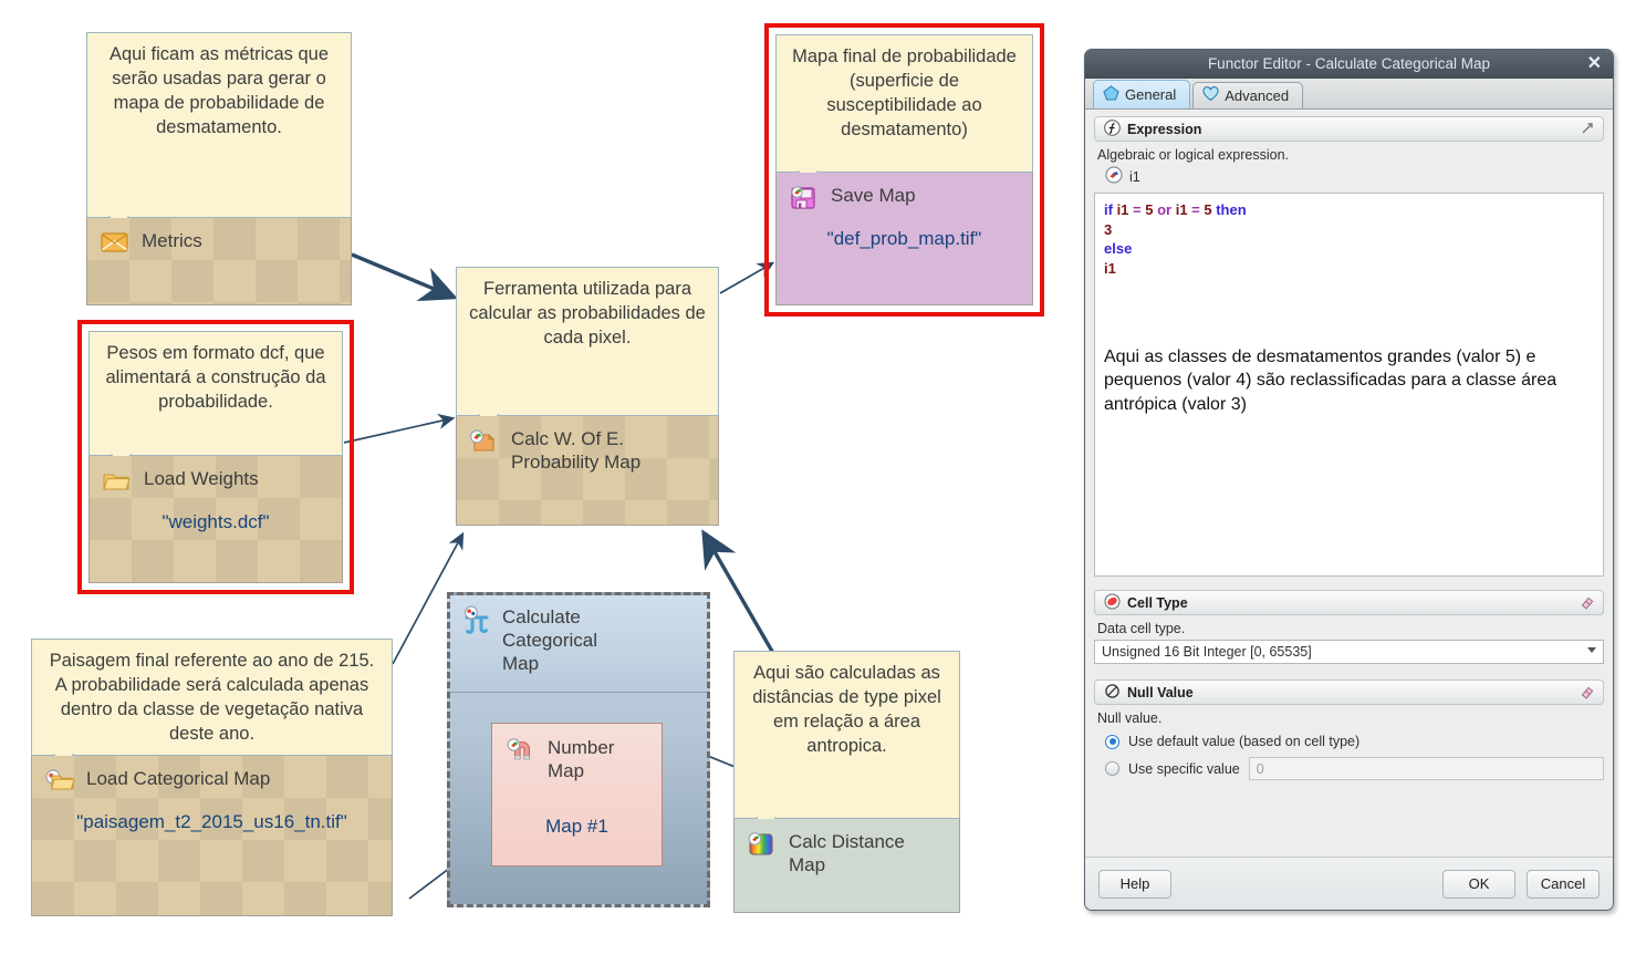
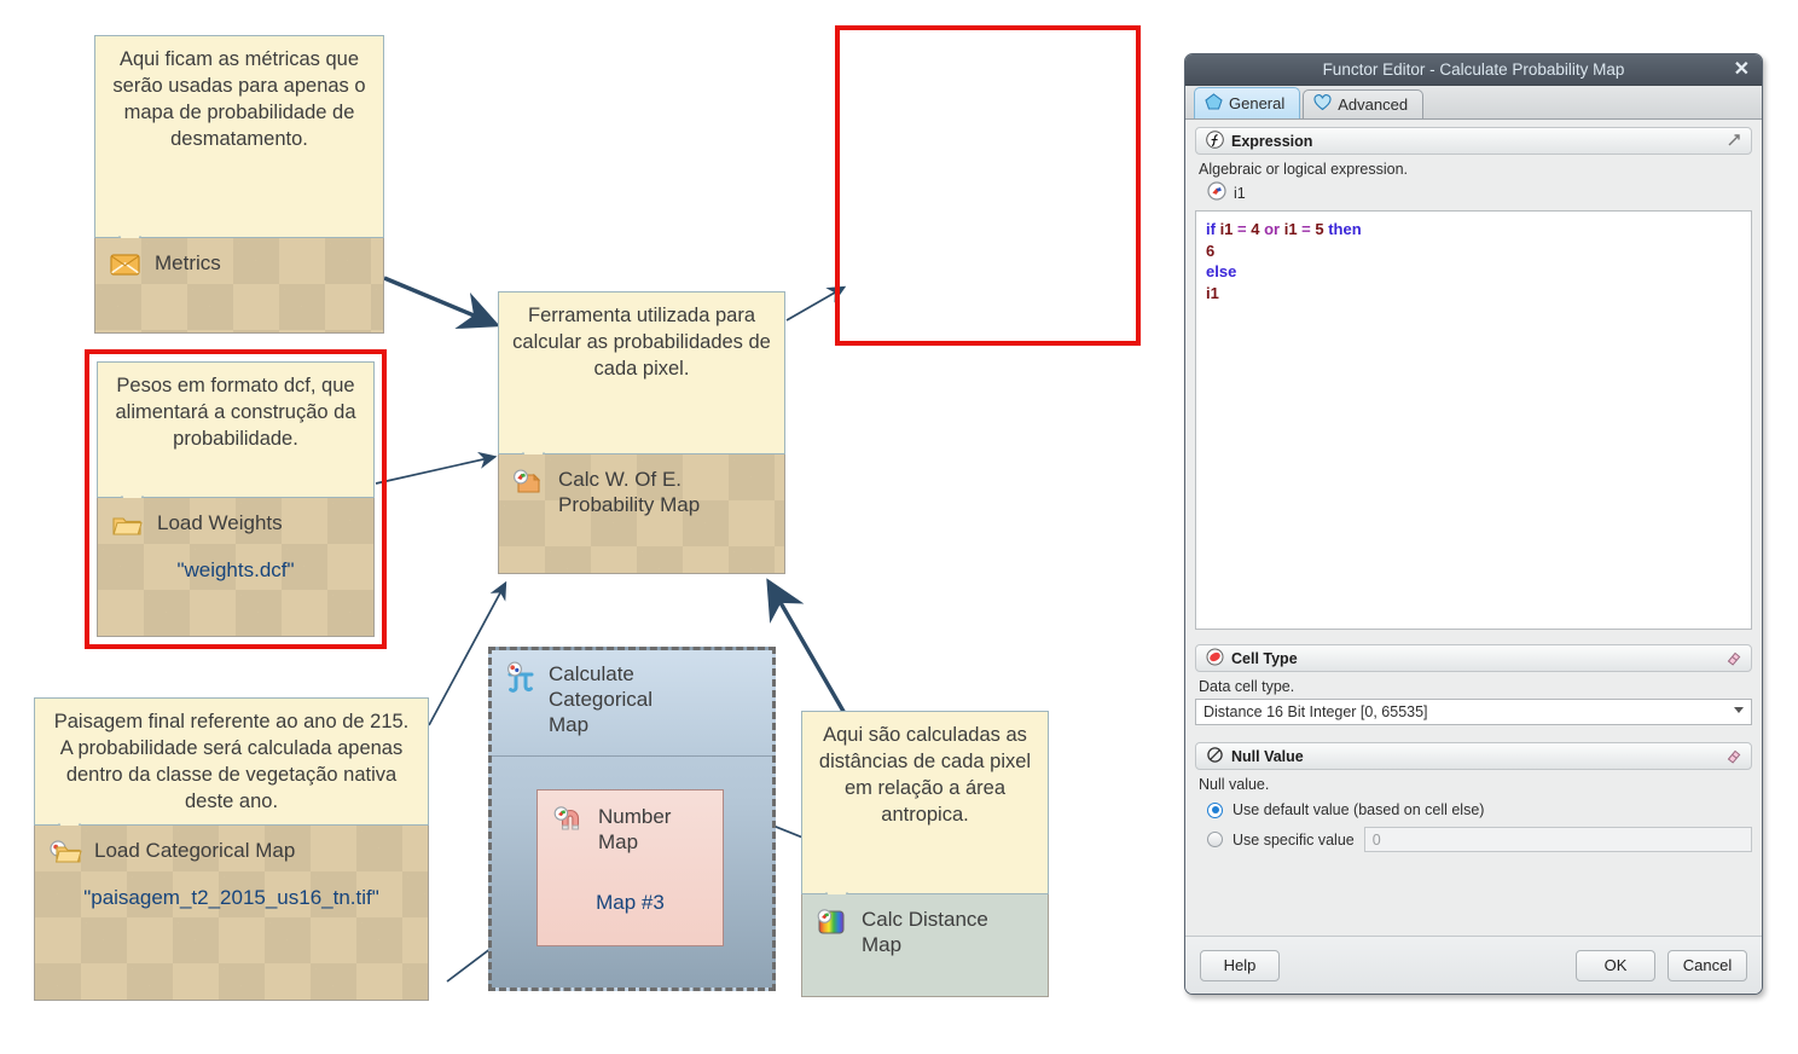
- Aqui ficam as métricas que serão usadas para gerar o mapa de probabilidade de desmatamento.
+ Aqui ficam as métricas que serão usadas para apenas o mapa de probabilidade de desmatamento.
  Metrics
  Pesos em formato dcf, que alimentará a construção da probabilidade.
  Load Weights
  "weights.dcf"
  Paisagem final referente ao ano de 215. A probabilidade será calculada apenas dentro da classe de vegetação nativa deste ano.
  Load Categorical Map
  "paisagem_t2_2015_us16_tn.tif"
  Ferramenta utilizada para calcular as probabilidades de cada pixel.
  Calc W. Of E.
  Probability Map
- Mapa final de probabilidade (superficie de susceptibilidade ao desmatamento)
- Save Map
- "def_prob_map.tif"
  Calculate
  Categorical
  Map
  Number
  Map
- Map #1
+ Map #3
- Aqui são calculadas as distâncias de type pixel em relação a área antropica.
+ Aqui são calculadas as distâncias de cada pixel em relação a área antropica.
  Calc Distance
  Map
- Functor Editor - Calculate Categorical Map
+ Functor Editor - Calculate Probability Map
  ✕
  General
  Advanced
  Expression
  Algebraic or logical expression.
  i1
- if i1 = 5 or i1 = 5 then
+ if i1 = 4 or i1 = 5 then
- 3
+ 6
  else
  i1
- Aqui as classes de desmatamentos grandes (valor 5) e pequenos (valor 4) são reclassificadas para a classe área antrópica (valor 3)
  Cell Type
  Data cell type.
- Unsigned 16 Bit Integer [0, 65535]
+ Distance 16 Bit Integer [0, 65535]
  Null Value
  Null value.
- Use default value (based on cell type)
+ Use default value (based on cell else)
  Use specific value
  0
  Help
  OK
  Cancel
